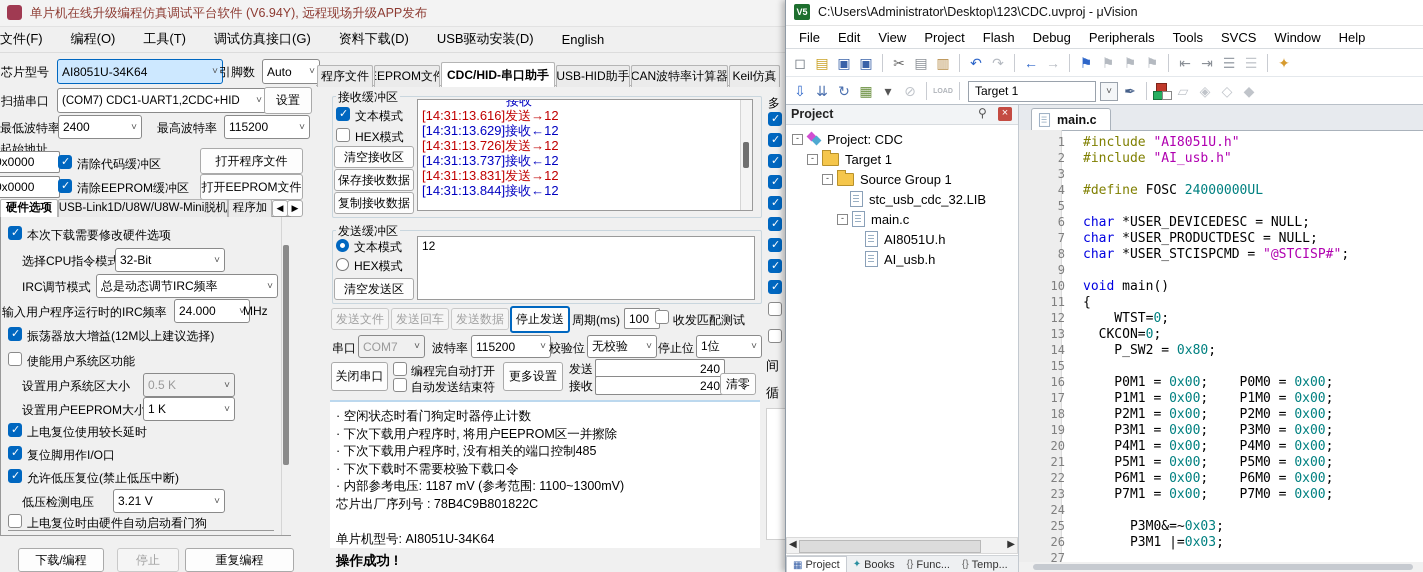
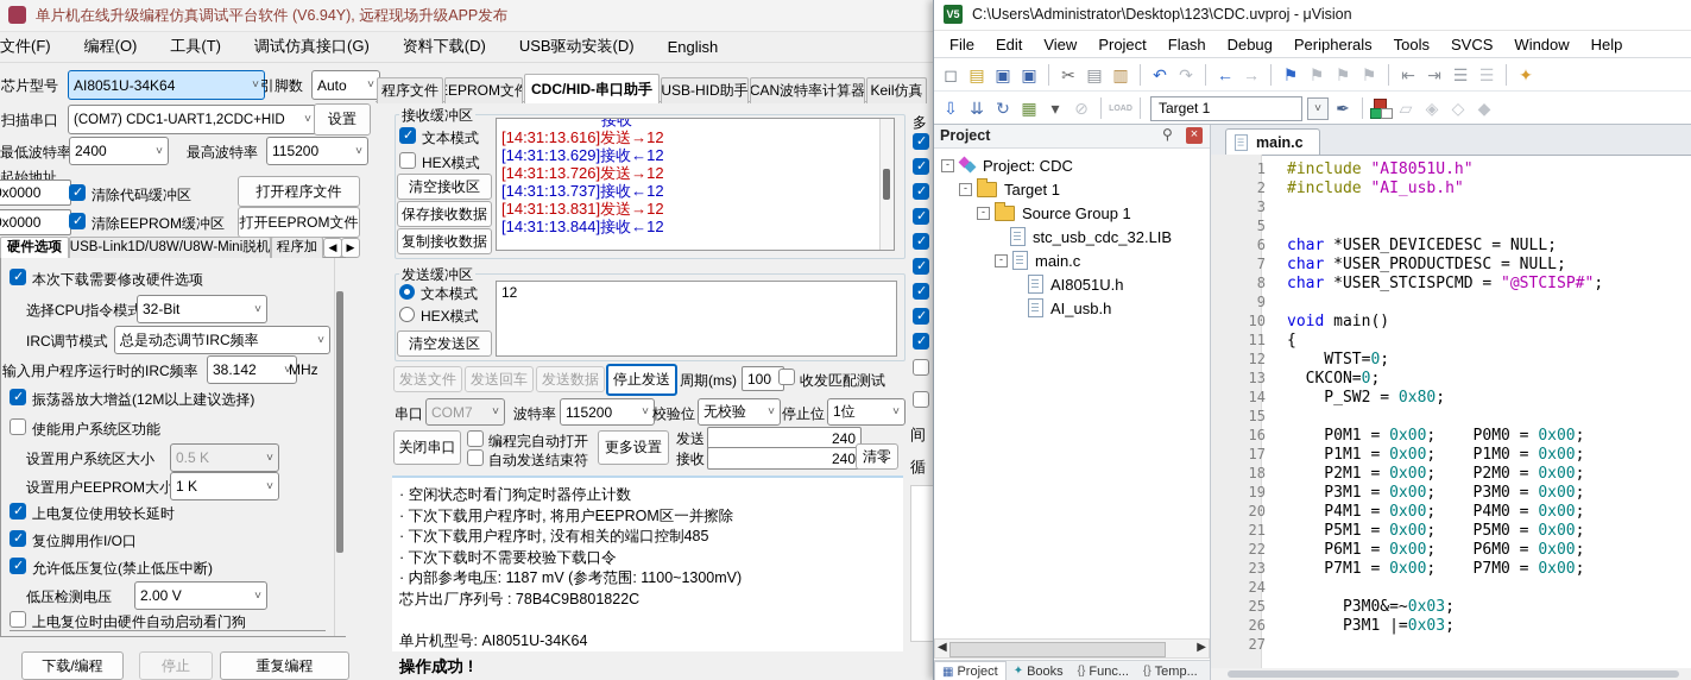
  单片机在线升级编程仿真调试平台软件 (V6.94Y), 远程现场升级APP发布
  文件(F)
  编程(O)
  工具(T)
  调试仿真接口(G)
  资料下载(D)
  USB驱动安装(D)
  English
  芯片型号
  AI8051U-34K64
  ˅
  引脚数
  Auto
  ˅
  扫描串口
  (COM7) CDC1-UART1,2CDC+HID
  ˅
  设置
  最低波特率
  2400
  ˅
  最高波特率
  115200
  ˅
  起始地址
  x0000
  清除代码缓冲区
  打开程序文件
  x0000
  清除EEPROM缓冲区
  打开EEPROM文件
  ◀
  ▶
  本次下载需要修改硬件选项
  选择CPU指令模式
  32-Bit
  ˅
  IRC调节模式
  总是动态调节IRC频率
  ˅
  输入用户程序运行时的IRC频率
- 24.000
+ 38.142
  ˅
  MHz
  振荡器放大增益(12M以上建议选择)
  使能用户系统区功能
  设置用户系统区大小
  0.5 K
  ˅
  设置用户EEPROM大小
  1 K
  ˅
  上电复位使用较长延时
  复位脚用作I/O口
  允许低压复位(禁止低压中断)
  低压检测电压
- 3.21 V
+ 2.00 V
  ˅
  上电复位时由硬件自动启动看门狗
  下载/编程
  停止
  重复编程
  接收缓冲区
  文本模式
  HEX模式
  清空接收区
  保存接收数据
  复制接收数据
  接收
  [14:31:13.616]发送→12
  [14:31:13.629]接收←12
  [14:31:13.726]发送→12
  [14:31:13.737]接收←12
  [14:31:13.831]发送→12
  [14:31:13.844]接收←12
  发送缓冲区
  文本模式
  HEX模式
  清空发送区
  12
  发送文件
  发送回车
  发送数据
  停止发送
  周期(ms)
  100
  收发匹配测试
  串口
  COM7
  ˅
  波特率
  115200
  ˅
  校验位
  无校验
  ˅
  停止位
  1位
  ˅
  关闭串口
  编程完自动打开
  自动发送结束符
  更多设置
  发送
  240
  接收
  240
  清零
  · 空闲状态时看门狗定时器停止计数
  · 下次下载用户程序时, 将用户EEPROM区一并擦除
  · 下次下载用户程序时, 没有相关的端口控制485
  · 下次下载时不需要校验下载口令
  · 内部参考电压: 1187 mV (参考范围: 1100~1300mV)
  芯片出厂序列号 : 78B4C9B801822C
  单片机型号: AI8051U-34K64
  操作成功 !
  多
  间
  循
  硬件选项
  USB-Link1D/U8W/U8W-Mini脱机
  程序加
  程序文件
  EPROM文件
  CDC/HID-串口助手
  USB-HID助手
  CAN波特率计算器
  Keil仿真
  V5
  C:\Users\Administrator\Desktop\123\CDC.uvproj - μVision
  File
  Edit
  View
  Project
  Flash
  Debug
  Peripherals
  Tools
  SVCS
  Window
  Help
  ◻
  ▤
  ▣
  ▣
  ✂
  ▤
  ▥
  ↶
  ↷
  ←
  →
  ⚑
  ⚑
  ⚑
  ⚑
  ⇤
  ⇥
  ☰
  ☰
  ✦
  ⇩
  ⇊
  ↻
  ▦
  ▾
  ⊘
  Target 1
  ˅
  ✒
  ▱
  ◈
  ◇
  ◆
  Project
  ⚲
  ×
  -
  Project: CDC
  -
  Target 1
  -
  Source Group 1
  stc_usb_cdc_32.LIB
  -
  main.c
  AI8051U.h
  AI_usb.h
  ◀
  ▶
  ▦
  Project
  ✦
  Books
  {}
  Func...
  {}
  Temp...
  main.c
  1
  #include "AI8051U.h"
  2
  #include "AI_usb.h"
  3
- 4
- #define FOSC 24000000UL
  5
  6
  char *USER_DEVICEDESC = NULL;
  7
  char *USER_PRODUCTDESC = NULL;
  8
  char *USER_STCISPCMD = "@STCISP#";
  9
  10
  void main()
  11
  {
  12
  WTST=0;
  13
  CKCON=0;
  14
  P_SW2 = 0x80;
  15
  16
  P0M1 = 0x00; P0M0 = 0x00;
  17
  P1M1 = 0x00; P1M0 = 0x00;
  18
  P2M1 = 0x00; P2M0 = 0x00;
  19
  P3M1 = 0x00; P3M0 = 0x00;
  20
  P4M1 = 0x00; P4M0 = 0x00;
  21
  P5M1 = 0x00; P5M0 = 0x00;
  22
  P6M1 = 0x00; P6M0 = 0x00;
  23
  P7M1 = 0x00; P7M0 = 0x00;
  24
  25
  P3M0&=~0x03;
  26
  P3M1 |=0x03;
  27
